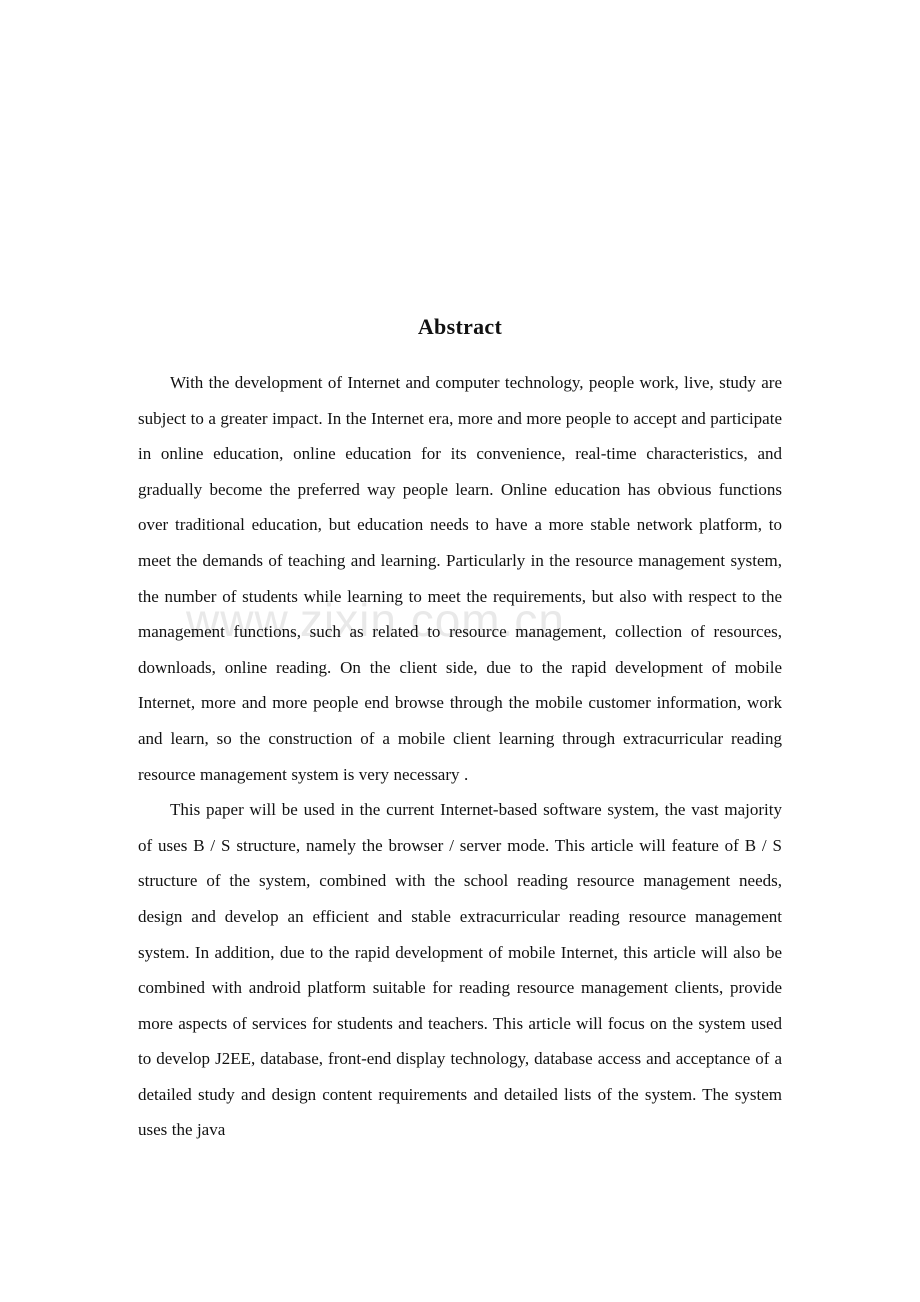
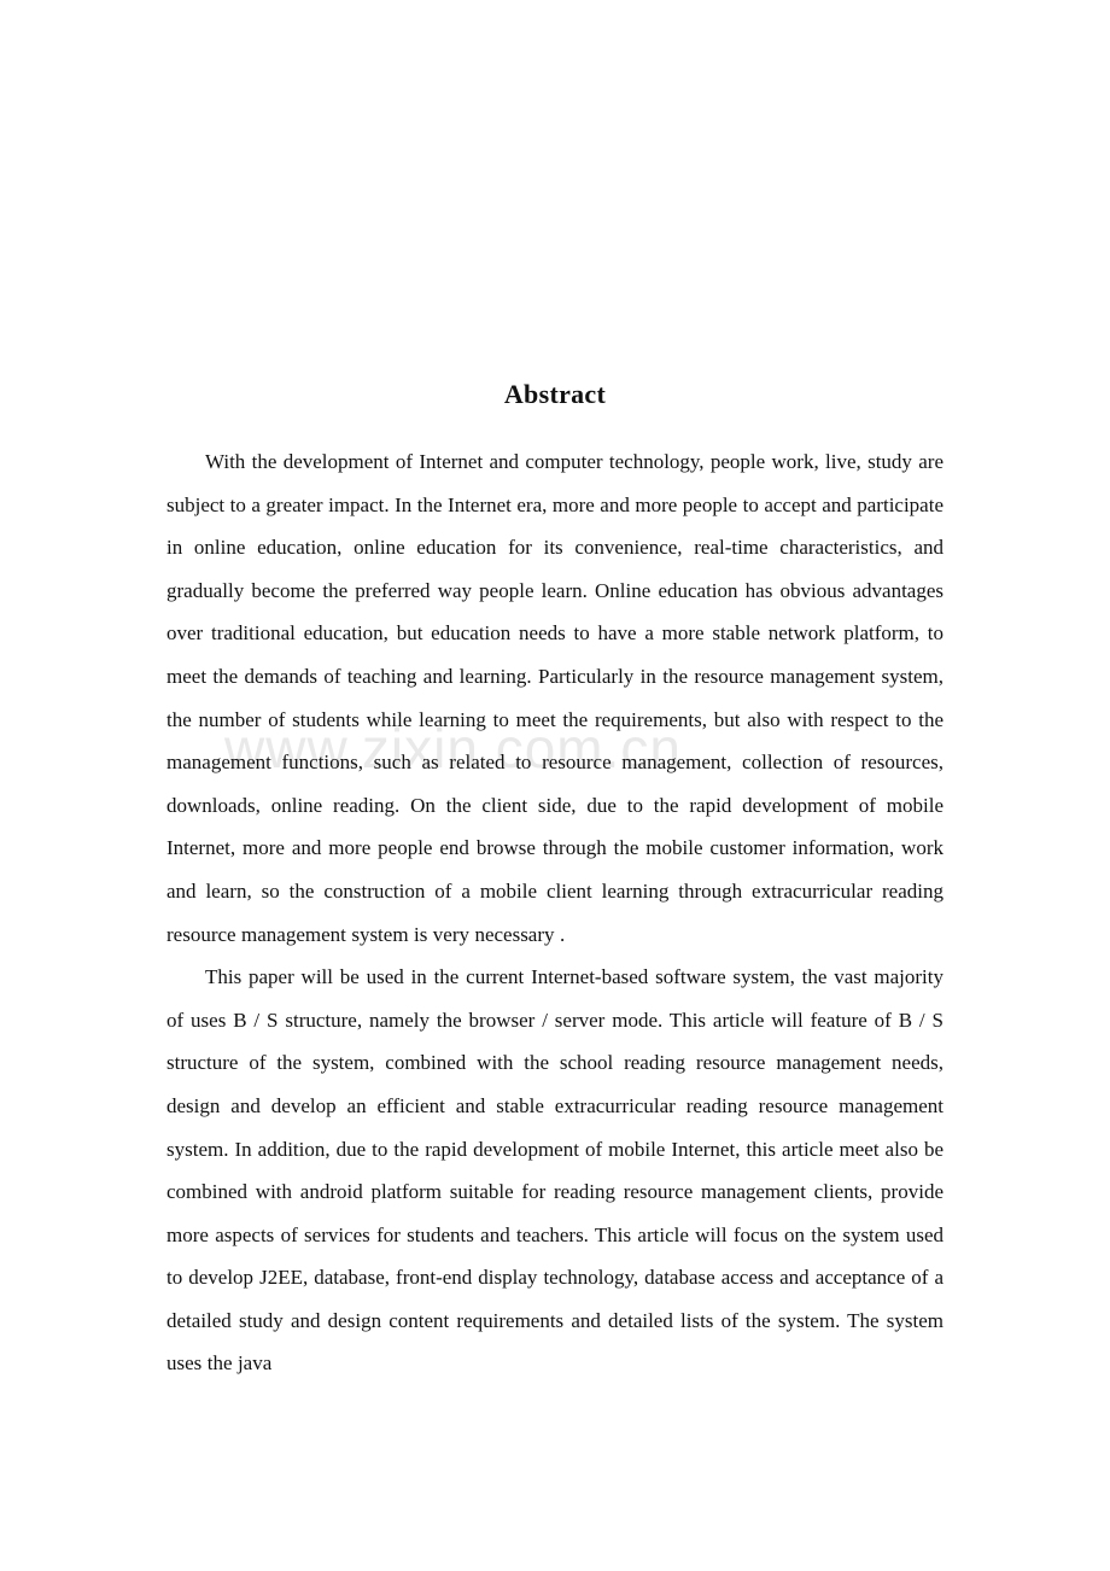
  www.zixin.com.cn
  Abstract
- With the development of Internet and computer technology, people work, live, study are subject to a greater impact. In the Internet era, more and more people to accept and participate in online education, online education for its convenience, real-time characteristics, and gradually become the preferred way people learn. Online education has obvious functions over traditional education, but education needs to have a more stable network platform, to meet the demands of teaching and learning. Particularly in the resource management system, the number of students while learning to meet the requirements, but also with respect to the management functions, such as related to resource management, collection of resources, downloads, online reading. On the client side, due to the rapid development of mobile Internet, more and more people end browse through the mobile customer information, work and learn, so the construction of a mobile client learning through extracurricular reading resource management system is very necessary .
+ With the development of Internet and computer technology, people work, live, study are subject to a greater impact. In the Internet era, more and more people to accept and participate in online education, online education for its convenience, real-time characteristics, and gradually become the preferred way people learn. Online education has obvious advantages over traditional education, but education needs to have a more stable network platform, to meet the demands of teaching and learning. Particularly in the resource management system, the number of students while learning to meet the requirements, but also with respect to the management functions, such as related to resource management, collection of resources, downloads, online reading. On the client side, due to the rapid development of mobile Internet, more and more people end browse through the mobile customer information, work and learn, so the construction of a mobile client learning through extracurricular reading resource management system is very necessary .
- This paper will be used in the current Internet-based software system, the vast majority of uses B / S structure, namely the browser / server mode. This article will feature of B / S structure of the system, combined with the school reading resource management needs, design and develop an efficient and stable extracurricular reading resource management system. In addition, due to the rapid development of mobile Internet, this article will also be combined with android platform suitable for reading resource management clients, provide more aspects of services for students and teachers. This article will focus on the system used to develop J2EE, database, front-end display technology, database access and acceptance of a detailed study and design content requirements and detailed lists of the system. The system uses the java
+ This paper will be used in the current Internet-based software system, the vast majority of uses B / S structure, namely the browser / server mode. This article will feature of B / S structure of the system, combined with the school reading resource management needs, design and develop an efficient and stable extracurricular reading resource management system. In addition, due to the rapid development of mobile Internet, this article meet also be combined with android platform suitable for reading resource management clients, provide more aspects of services for students and teachers. This article will focus on the system used to develop J2EE, database, front-end display technology, database access and acceptance of a detailed study and design content requirements and detailed lists of the system. The system uses the java
